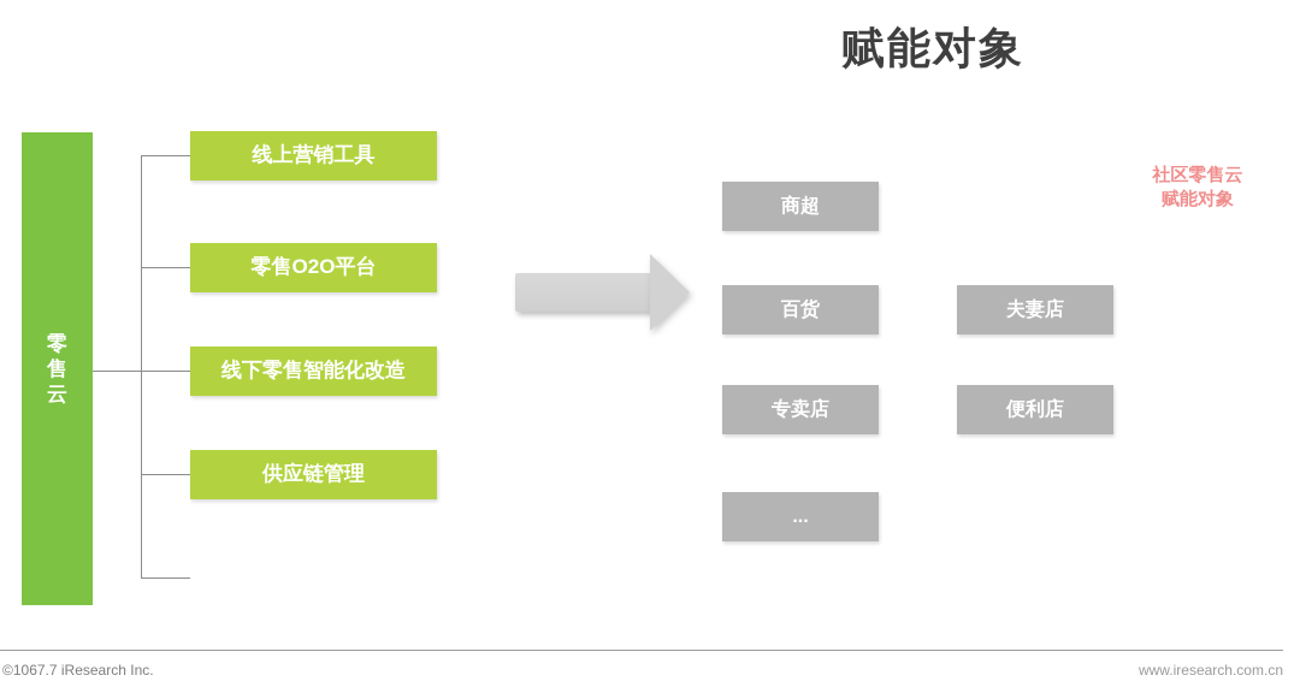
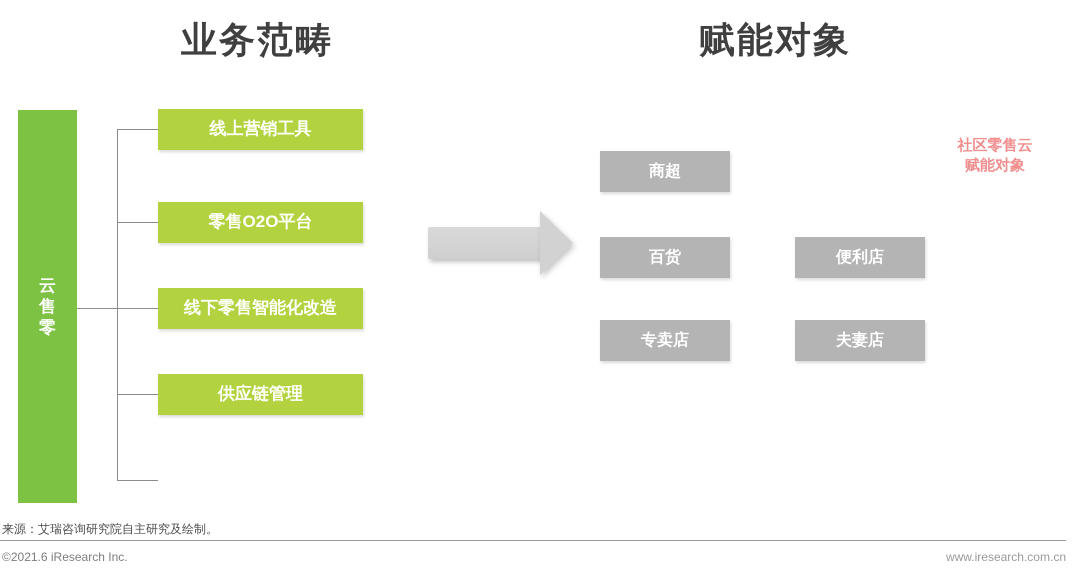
+ 业务范畴
  赋能对象
- 零
+ 云
  售
- 云
+ 零
  线上营销工具
  零售O2O平台
  线下零售智能化改造
  供应链管理
  商超
  百货
- 夫妻店
+ 便利店
  专卖店
- 便利店
+ 夫妻店
- ...
  社区零售云
  赋能对象
+ 来源：艾瑞咨询研究院自主研究及绘制。
- ©1067.7 iResearch Inc.
+ ©2021.6 iResearch Inc.
  www.iresearch.com.cn
